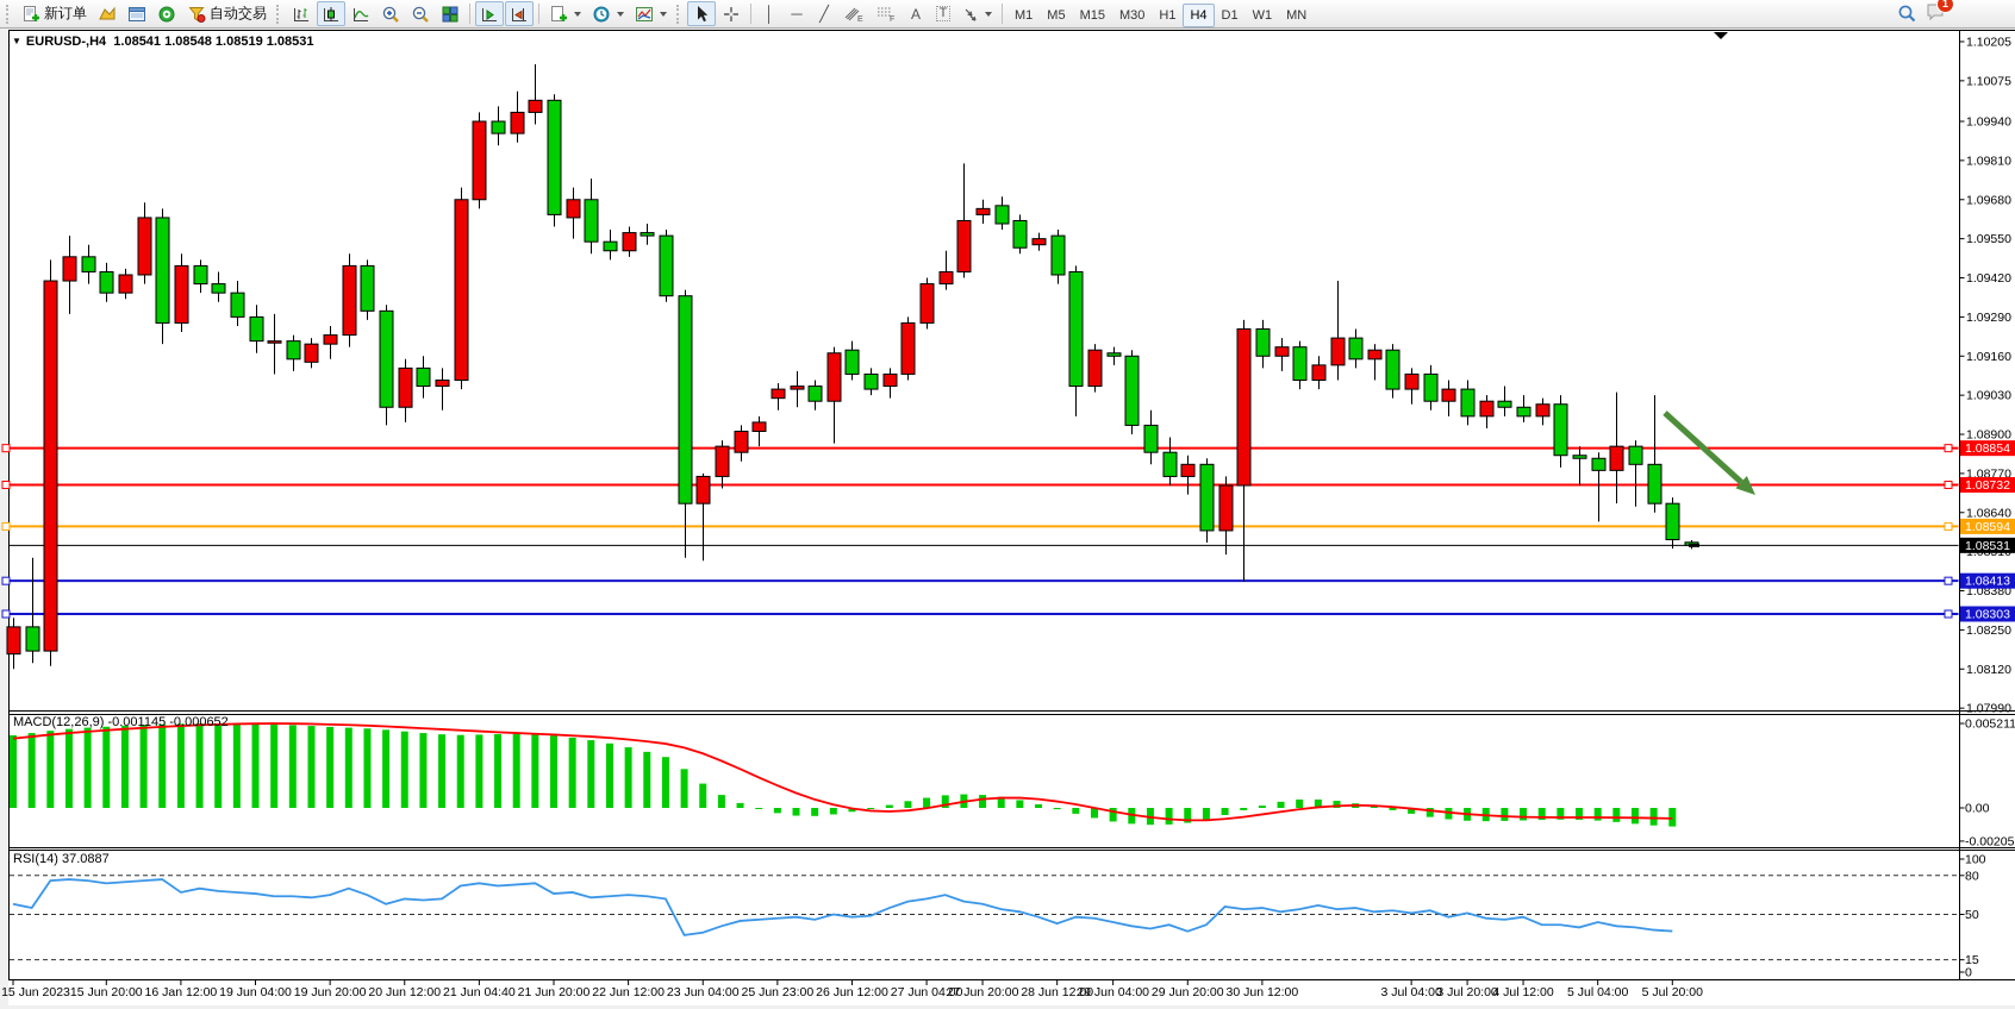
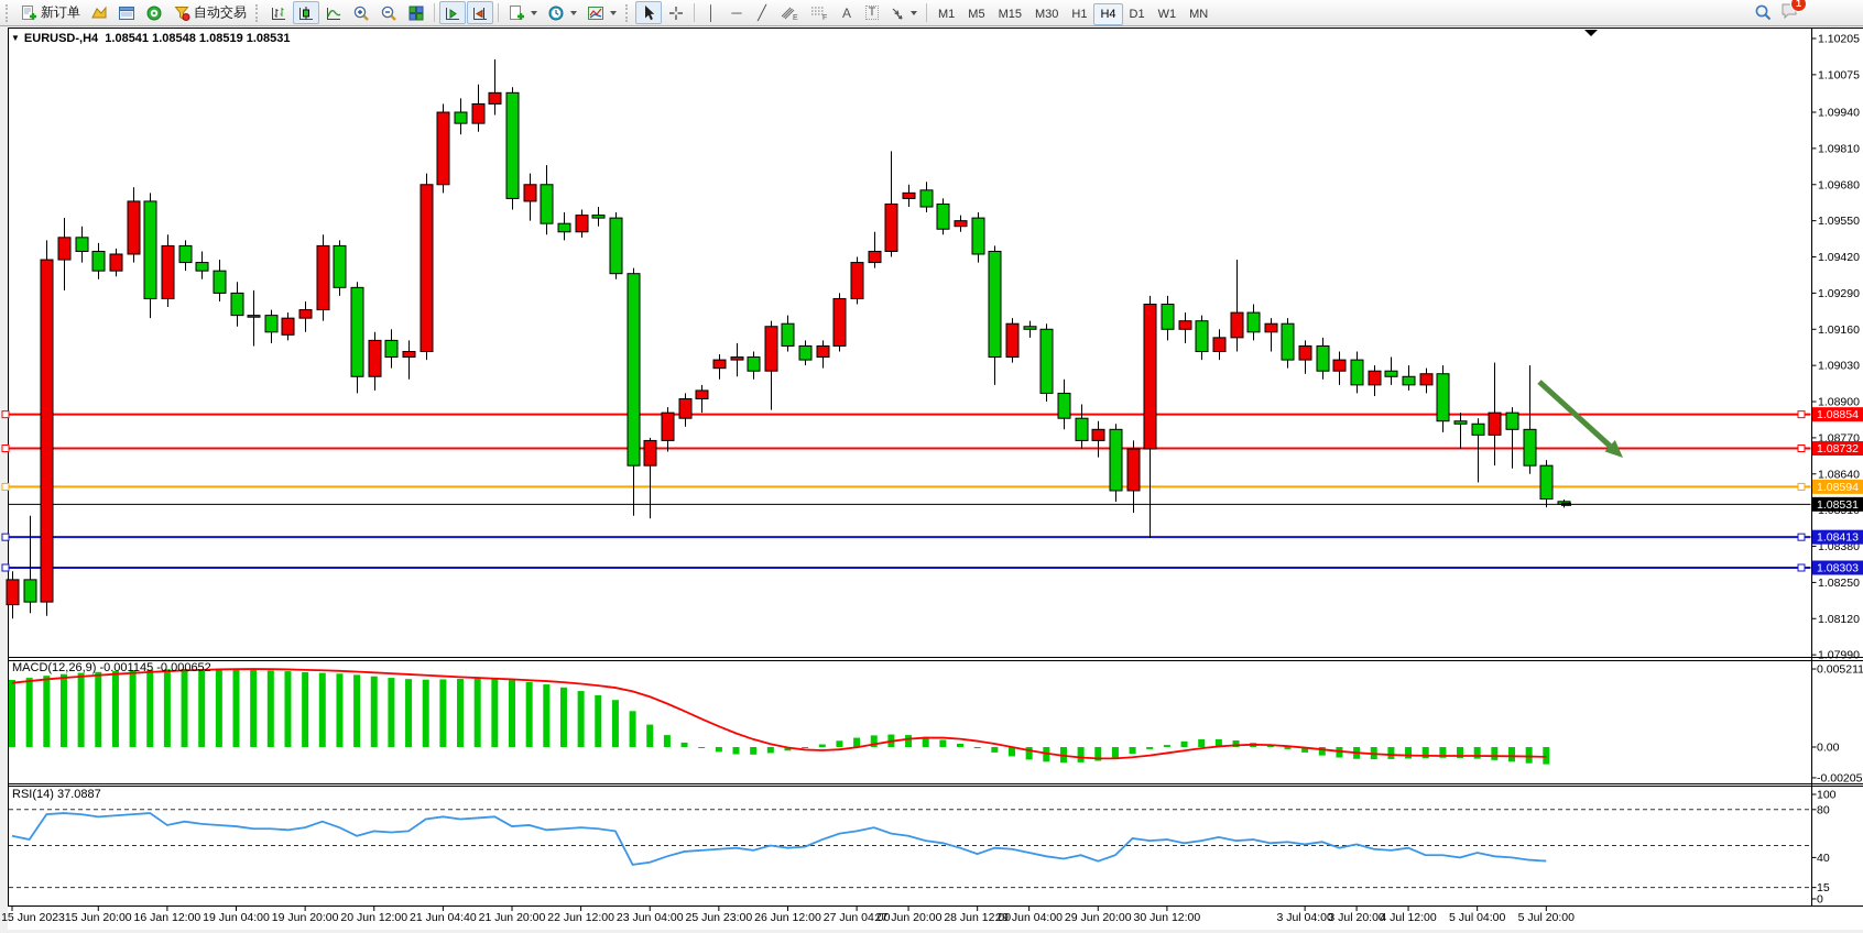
  新订单
  自动交易
  │
  ─
  ╱
  A
  T
  M1 M5 M15 M30 H1 H4 D1 W1 MN
  1
  1.10205
  1.10075
  1.09940
  1.09810
  1.09680
  1.09550
  1.09420
  1.09290
  1.09160
  1.09030
  1.08900
  1.08770
  1.08640
  1.08380
  1.08250
  1.08120
  1.07990
  1.08854
  1.08732
  1.08594
  1.08413
  1.08303
  1.08531
  0.005211
  0.00
  -0.00205
  100
  80
- 50
+ 40
  15
  0
  15 Jun 2023
  15 Jun 20:00
  16 Jan 12:00
  19 Jun 04:00
  19 Jun 20:00
  20 Jun 12:00
  21 Jun 04:40
  21 Jun 20:00
  22 Jun 12:00
  23 Jun 04:00
  25 Jun 23:00
  26 Jun 12:00
  27 Jun 04:00
  27 Jun 20:00
  28 Jun 12:00
  29 Jun 04:00
  29 Jun 20:00
  30 Jun 12:00
  3 Jul 04:00
  3 Jul 20:00
  4 Jul 12:00
  5 Jul 04:00
  5 Jul 20:00
  ▼ EURUSD-,H4 1.08541 1.08548 1.08519 1.08531
  MACD(12,26,9) -0.001145 -0.000652
  RSI(14) 37.0887
